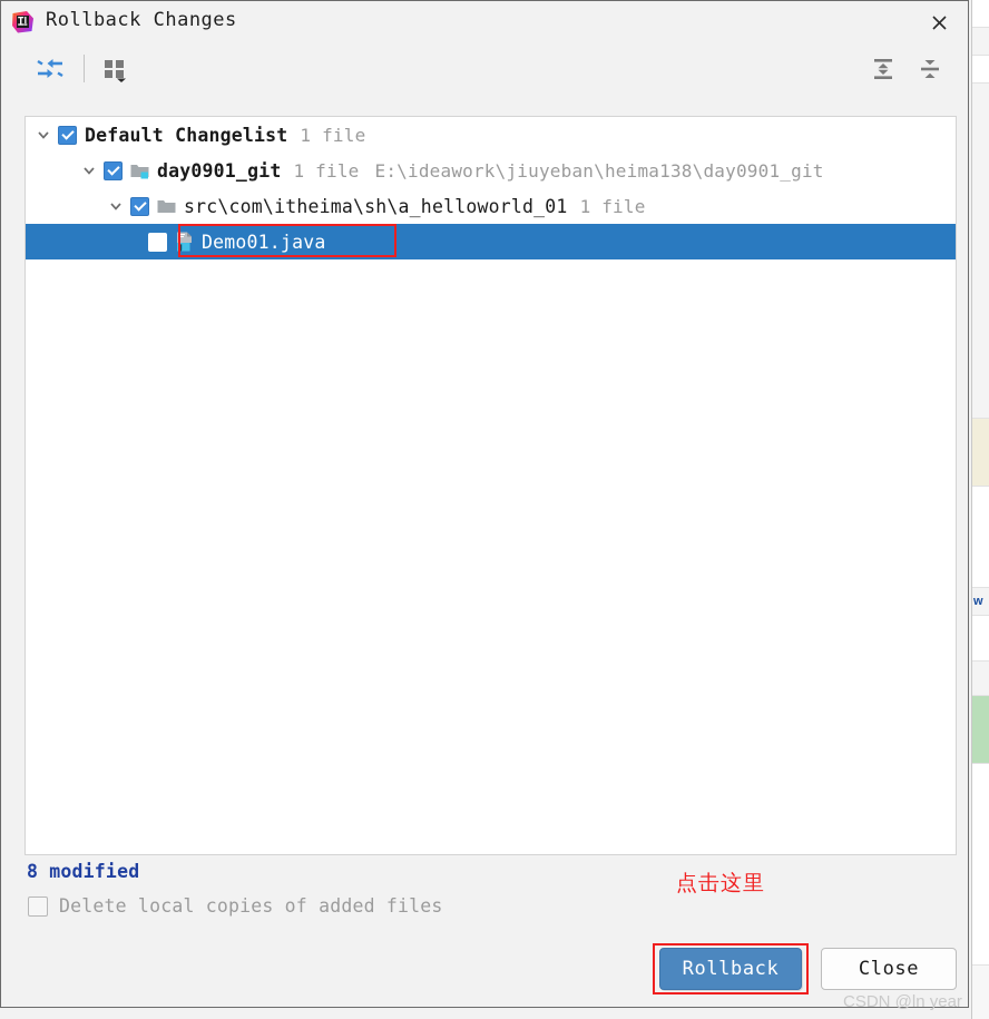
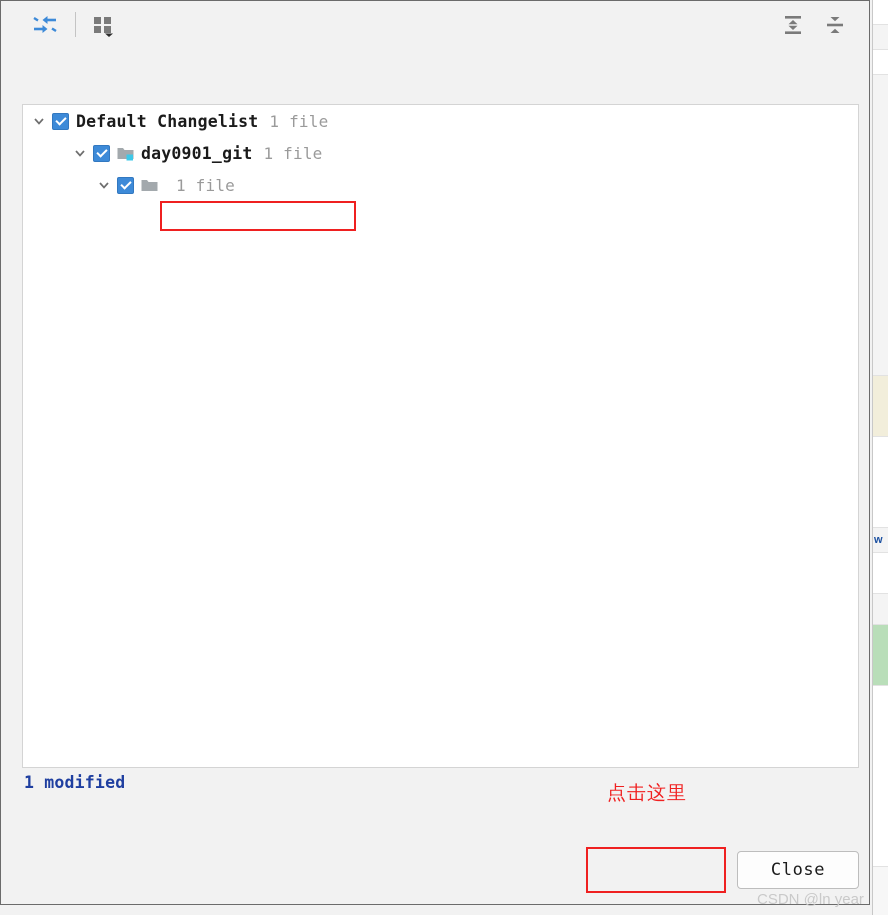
  w
- Rollback Changes
  Default Changelist
  1 file
  day0901_git
  1 file
- E:\ideawork\jiuyeban\heima138\day0901_git
- src\com\itheima\sh\a_helloworld_01
  1 file
- J
- Demo01.java
- 8 modified
+ 1 modified
- Delete local copies of added files
  点击这里
- Rollback
  Close
  CSDN @ln year
